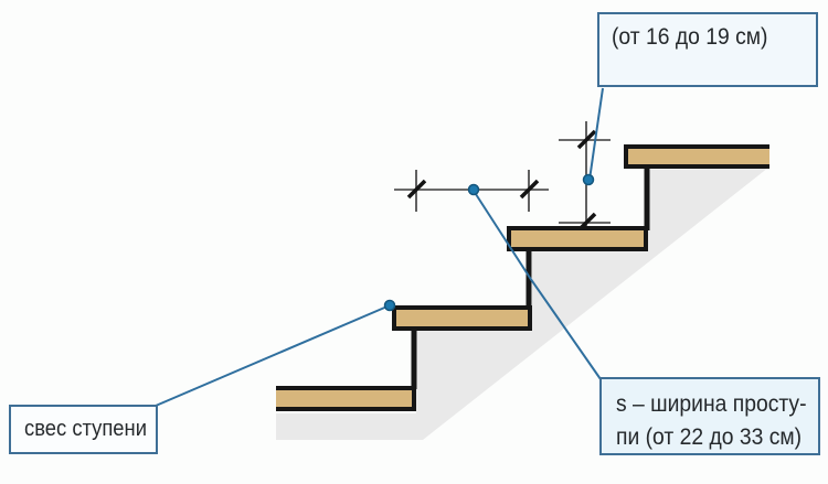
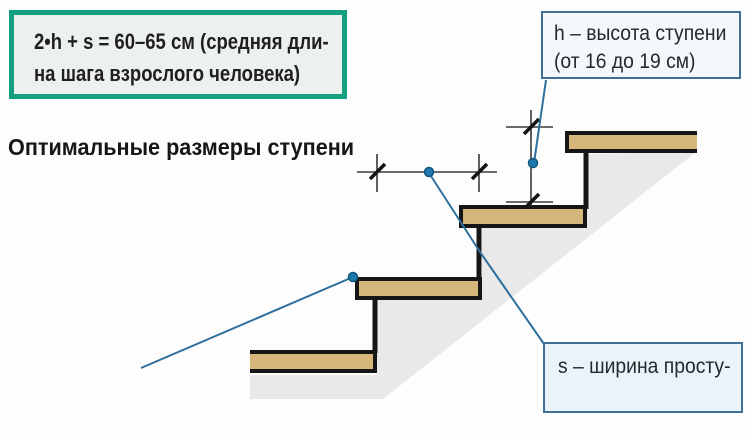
+ 2•h + s = 60–65 см (средняя дли-
+ на шага взрослого человека)
+ Оптимальные размеры ступени
+ h – высота ступени
  (от 16 до 19 см)
  s – ширина просту-
- пи (от 22 до 33 см)
- свес ступени
